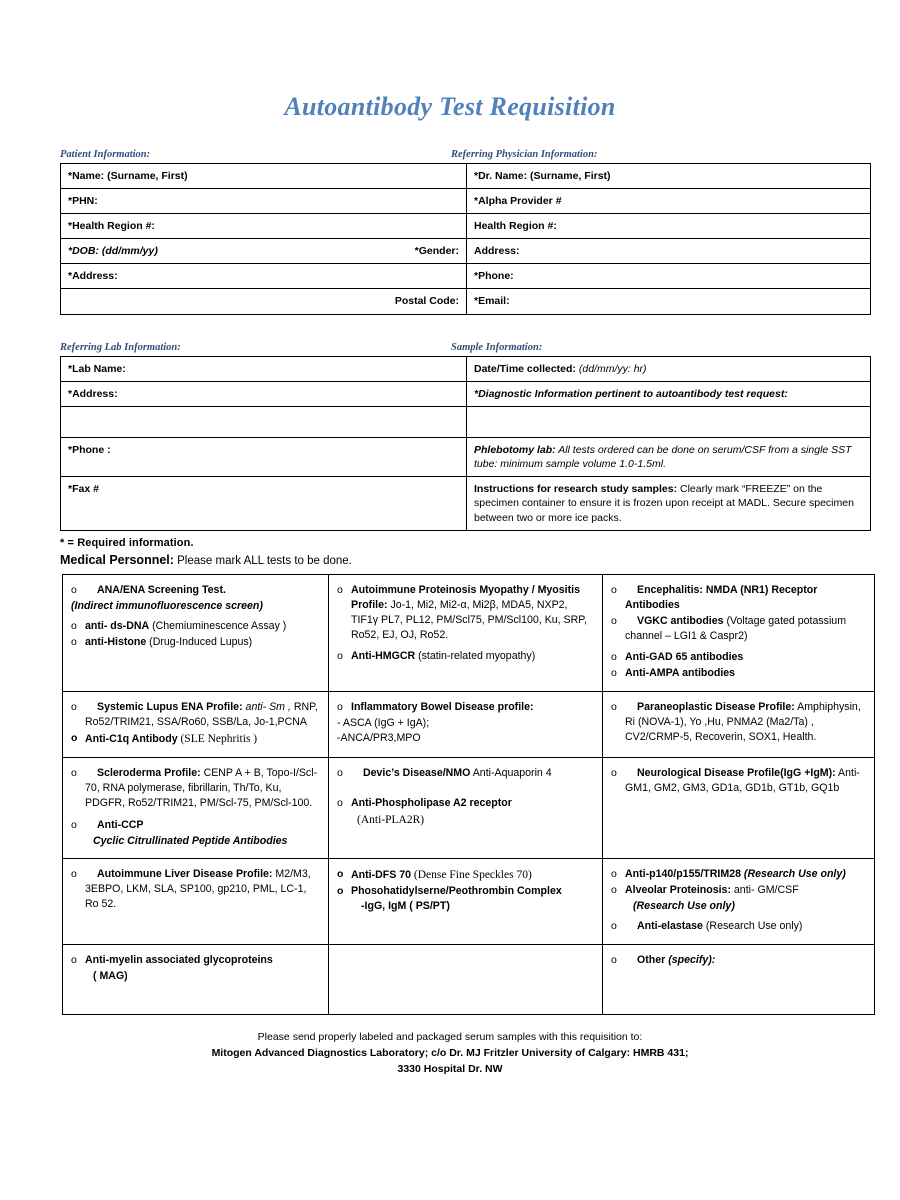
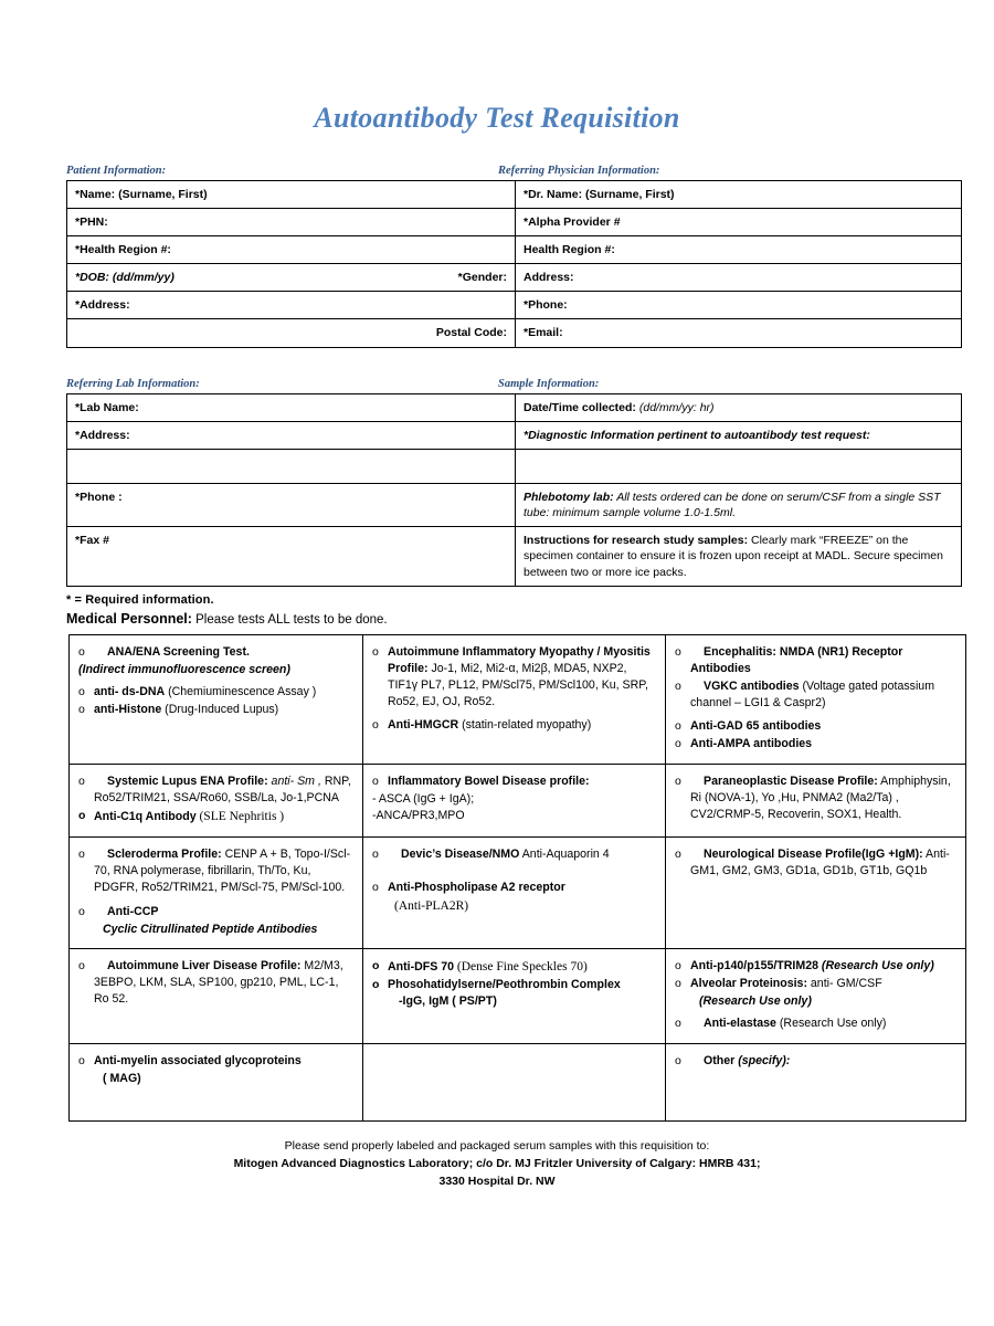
  Autoantibody Test Requisition
  Patient Information:
  Referring Physician Information:
  *Name: (Surname, First)	*Dr. Name: (Surname, First)
  *PHN:	*Alpha Provider #
  *Health Region #:	Health Region #:
  *DOB: (dd/mm/yy) *Gender:	Address:
  *Address:	*Phone:
  Postal Code:	*Email:
  Referring Lab Information:
  Sample Information:
  *Lab Name:	Date/Time collected: (dd/mm/yy: hr)
  *Address:	*Diagnostic Information pertinent to autoantibody test request:
  *Phone :	Phlebotomy lab: All tests ordered can be done on serum/CSF from a single SST tube: minimum sample volume 1.0-1.5ml.
  *Fax #	Instructions for research study samples: Clearly mark “FREEZE” on the specimen container to ensure it is frozen upon receipt at MADL. Secure specimen between two or more ice packs.
  * = Required information.
- Medical Personnel: Please mark ALL tests to be done.
+ Medical Personnel: Please tests ALL tests to be done.
- o ANA/ENA Screening Test. (Indirect immunofluorescence screen) o anti- ds-DNA (Chemiuminescence Assay ) o anti-Histone (Drug-Induced Lupus)	o Autoimmune Proteinosis Myopathy / Myositis Profile: Jo-1, Mi2, Mi2-α, Mi2β, MDA5, NXP2, TIF1γ PL7, PL12, PM/Scl75, PM/Scl100, Ku, SRP, Ro52, EJ, OJ, Ro52. o Anti-HMGCR (statin-related myopathy)	o Encephalitis: NMDA (NR1) Receptor Antibodies o VGKC antibodies (Voltage gated potassium channel – LGI1 & Caspr2) o Anti-GAD 65 antibodies o Anti-AMPA antibodies
+ o ANA/ENA Screening Test. (Indirect immunofluorescence screen) o anti- ds-DNA (Chemiuminescence Assay ) o anti-Histone (Drug-Induced Lupus)	o Autoimmune Inflammatory Myopathy / Myositis Profile: Jo-1, Mi2, Mi2-α, Mi2β, MDA5, NXP2, TIF1γ PL7, PL12, PM/Scl75, PM/Scl100, Ku, SRP, Ro52, EJ, OJ, Ro52. o Anti-HMGCR (statin-related myopathy)	o Encephalitis: NMDA (NR1) Receptor Antibodies o VGKC antibodies (Voltage gated potassium channel – LGI1 & Caspr2) o Anti-GAD 65 antibodies o Anti-AMPA antibodies
  o Systemic Lupus ENA Profile: anti- Sm , RNP, Ro52/TRIM21, SSA/Ro60, SSB/La, Jo-1,PCNA o Anti-C1q Antibody (SLE Nephritis )	o Inflammatory Bowel Disease profile: - ASCA (IgG + IgA); -ANCA/PR3,MPO	o Paraneoplastic Disease Profile: Amphiphysin, Ri (NOVA-1), Yo ,Hu, PNMA2 (Ma2/Ta) , CV2/CRMP-5, Recoverin, SOX1, Health.
  o Scleroderma Profile: CENP A + B, Topo-I/Scl-70, RNA polymerase, fibrillarin, Th/To, Ku, PDGFR, Ro52/TRIM21, PM/Scl-75, PM/Scl-100. o Anti-CCP Cyclic Citrullinated Peptide Antibodies	o Devic’s Disease/NMO Anti-Aquaporin 4 o Anti-Phospholipase A2 receptor (Anti-PLA2R)	o Neurological Disease Profile(IgG +IgM): Anti-GM1, GM2, GM3, GD1a, GD1b, GT1b, GQ1b
  o Autoimmune Liver Disease Profile: M2/M3, 3EBPO, LKM, SLA, SP100, gp210, PML, LC-1, Ro 52.	o Anti-DFS 70 (Dense Fine Speckles 70) o Phosohatidylserne/Peothrombin Complex -IgG, IgM ( PS/PT)	o Anti-p140/p155/TRIM28 (Research Use only) o Alveolar Proteinosis: anti- GM/CSF (Research Use only) o Anti-elastase (Research Use only)
  o Anti-myelin associated glycoproteins ( MAG)		o Other (specify):
  Please send properly labeled and packaged serum samples with this requisition to:
  Mitogen Advanced Diagnostics Laboratory; c/o Dr. MJ Fritzler University of Calgary: HMRB 431;
  3330 Hospital Dr. NW
